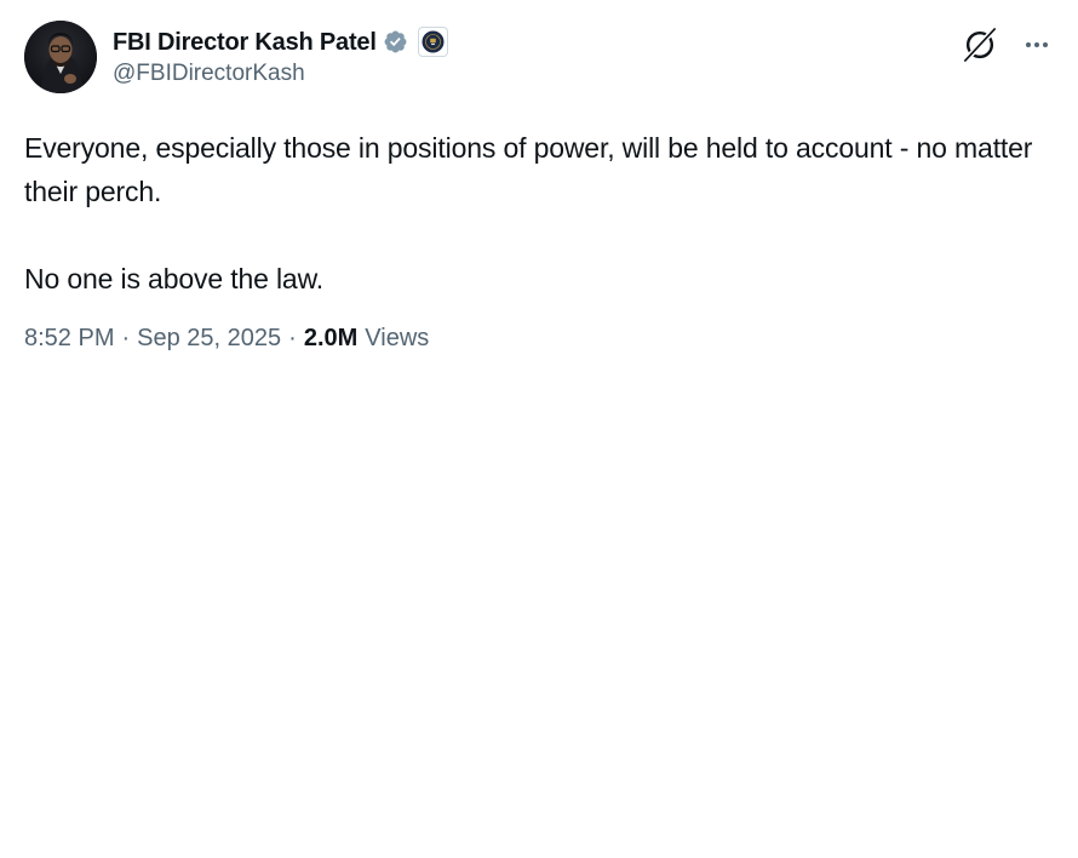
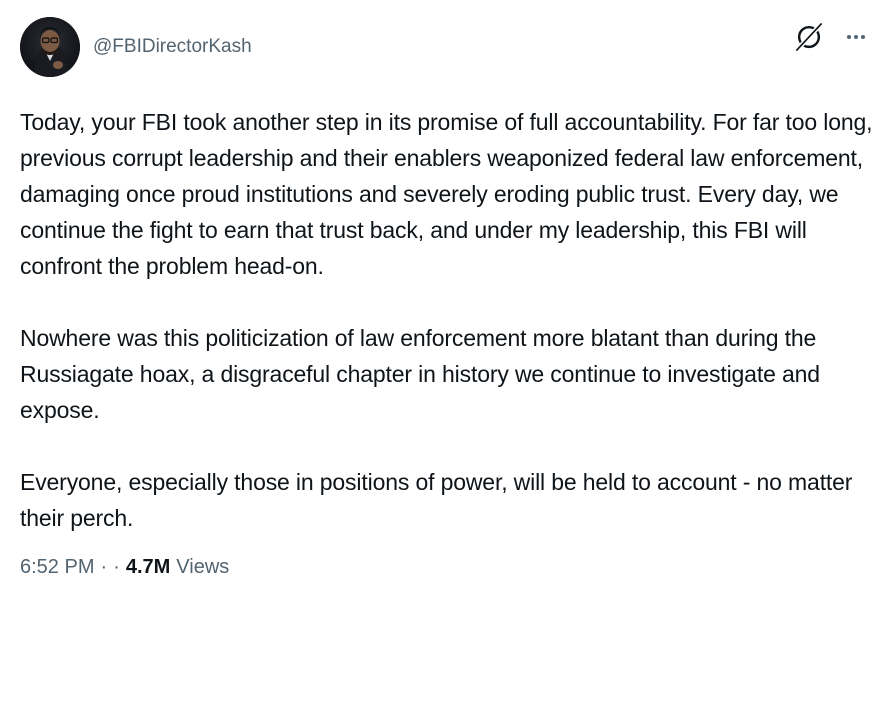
- FBI Director Kash Patel
  @FBIDirectorKash
+ Today, your FBI took another step in its promise of full accountability. For far too long, previous corrupt leadership and their enablers weaponized federal law enforcement, damaging once proud institutions and severely eroding public trust. Every day, we continue the fight to earn that trust back, and under my leadership, this FBI will confront the problem head-on.
+ Nowhere was this politicization of law enforcement more blatant than during the Russiagate hoax, a disgraceful chapter in history we continue to investigate and expose.
  Everyone, especially those in positions of power, will be held to account - no matter their perch.
- No one is above the law.
- 8:52 PM
+ 6:52 PM
  ·
- Sep 25, 2025
  ·
- 2.0M
+ 4.7M
  Views
